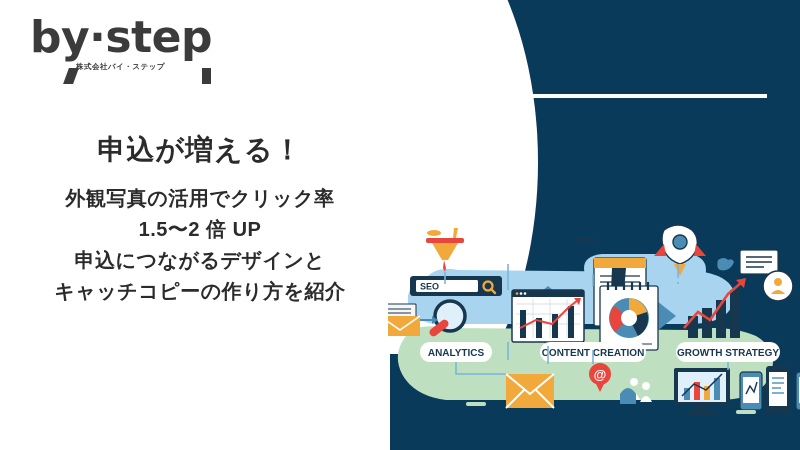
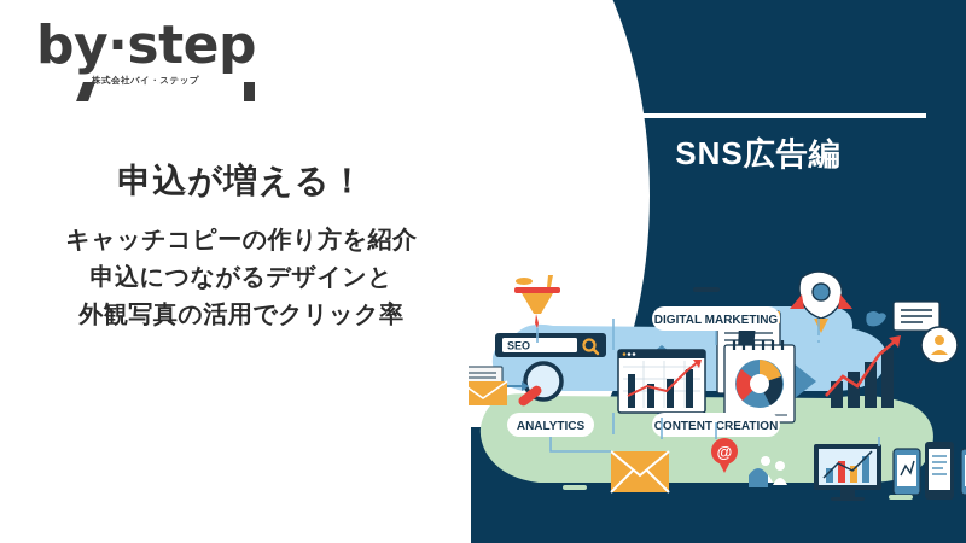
  by·step
  株式会社バイ・ステップ
  申込が増える！
- 外観写真の活用でクリック率
+ キャッチコピーの作り方を紹介
- 1.5〜2 倍 UP
  申込につながるデザインと
- キャッチコピーの作り方を紹介
+ 外観写真の活用でクリック率
+ SNS広告編
  SEO
  ANALYTICS
+ DIGITAL MARKETING
  CONTENT CREATION
- GROWTH STRATEGY
  @
